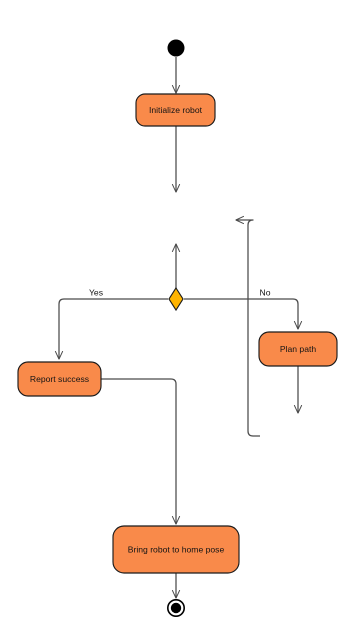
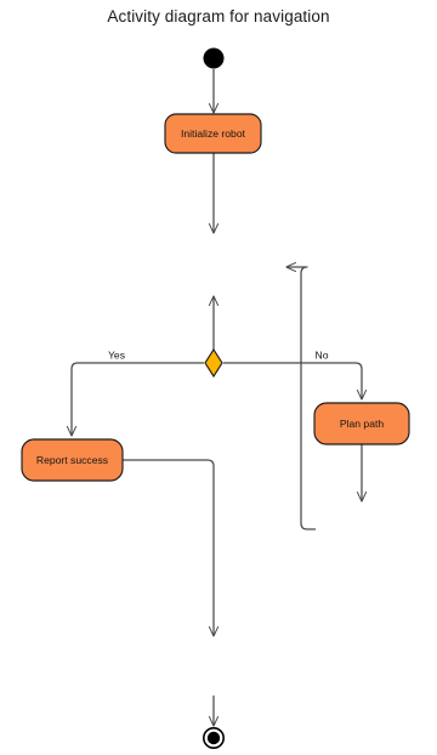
+ Activity diagram for navigation
  Initialize robot
  Yes
  No
  Report success
  Plan path
- Bring robot to home pose
